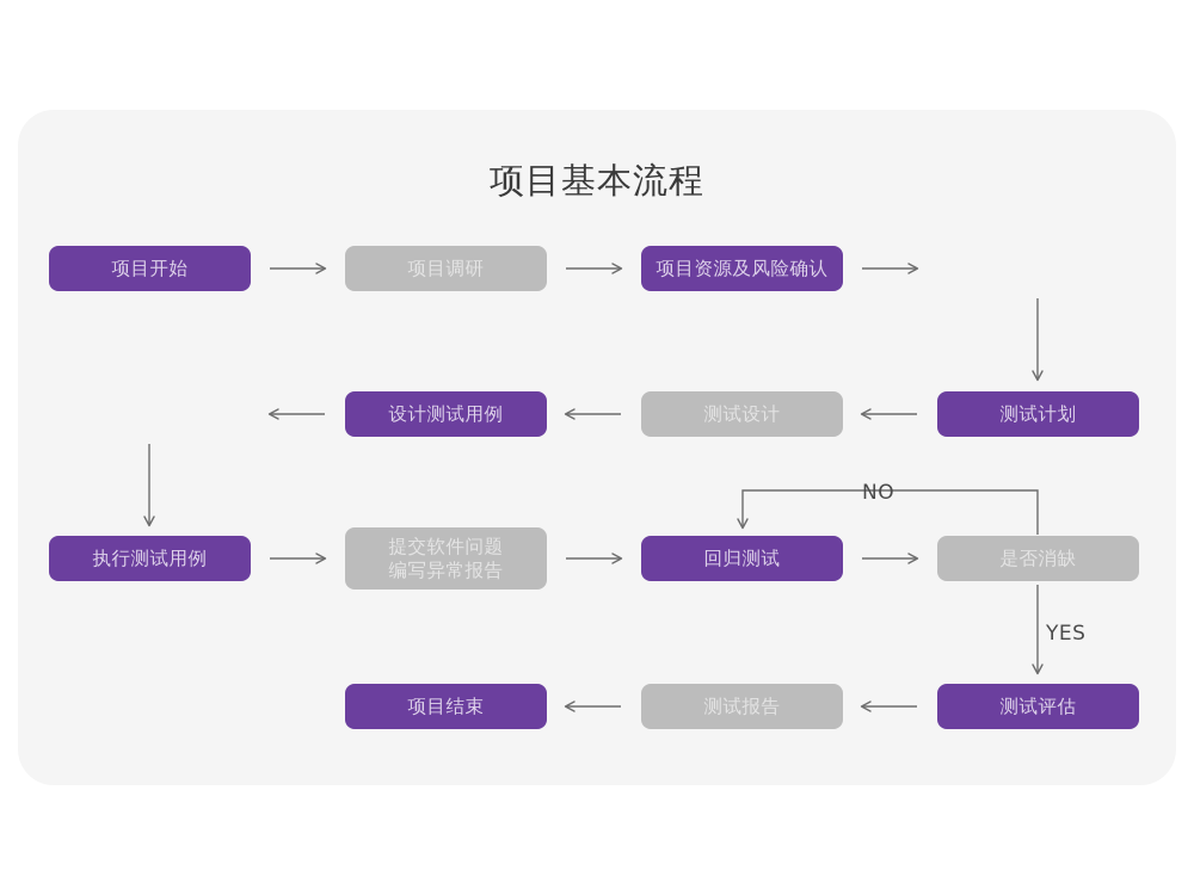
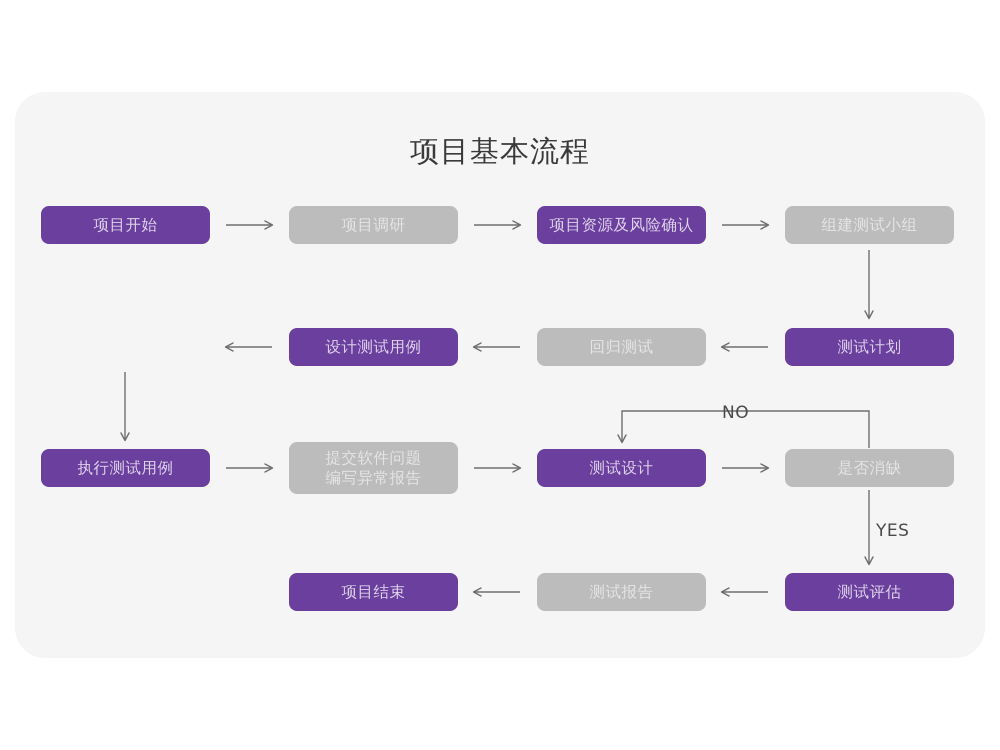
  项目基本流程
  NO
  YES
  项目开始
  项目调研
  项目资源及风险确认
+ 组建测试小组
  设计测试用例
- 测试设计
+ 回归测试
  测试计划
  执行测试用例
  提交软件问题
  编写异常报告
- 回归测试
+ 测试设计
  是否消缺
  项目结束
  测试报告
  测试评估
